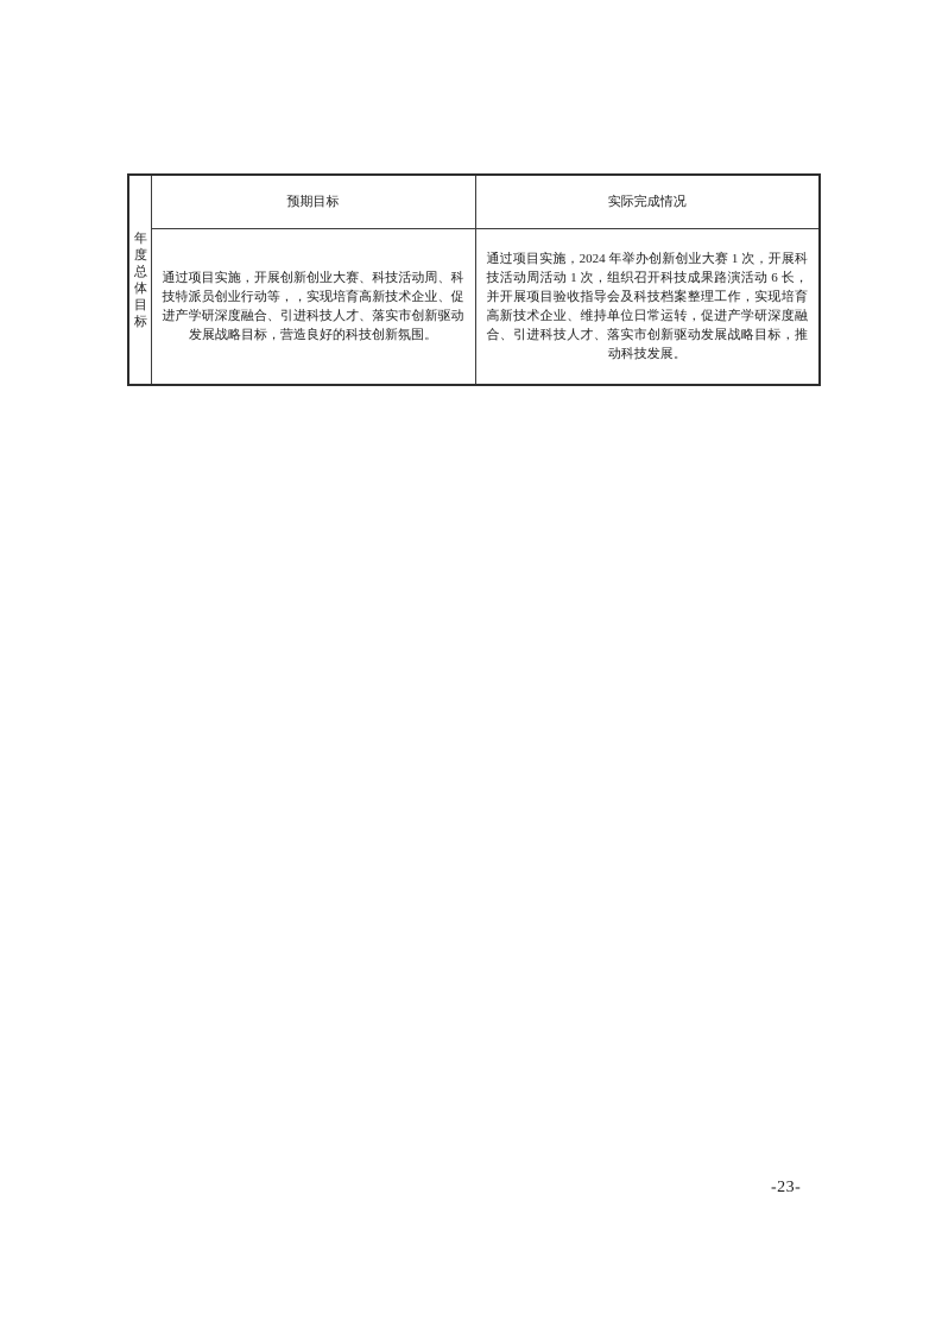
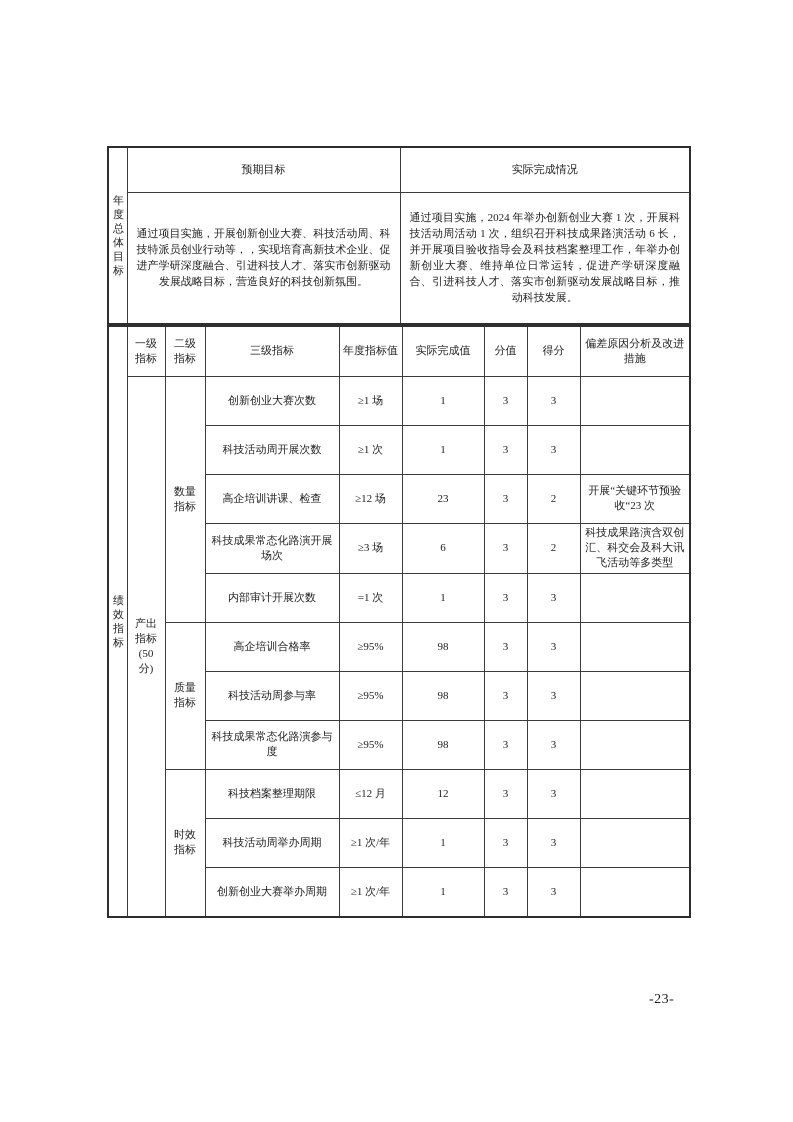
  年度总体目标	预期目标	实际完成情况
- 通过项目实施，开展创新创业大赛、科技活动周、科技特派员创业行动等，，实现培育高新技术企业、促进产学研深度融合、引进科技人才、落实市创新驱动发展战略目标，营造良好的科技创新氛围。	通过项目实施，2024 年举办创新创业大赛 1 次，开展科技活动周活动 1 次，组织召开科技成果路演活动 6 长，并开展项目验收指导会及科技档案整理工作，实现培育高新技术企业、维持单位日常运转，促进产学研深度融合、引进科技人才、落实市创新驱动发展战略目标，推动科技发展。
+ 通过项目实施，开展创新创业大赛、科技活动周、科技特派员创业行动等，，实现培育高新技术企业、促进产学研深度融合、引进科技人才、落实市创新驱动发展战略目标，营造良好的科技创新氛围。	通过项目实施，2024 年举办创新创业大赛 1 次，开展科技活动周活动 1 次，组织召开科技成果路演活动 6 长，并开展项目验收指导会及科技档案整理工作，年举办创新创业大赛、维持单位日常运转，促进产学研深度融合、引进科技人才、落实市创新驱动发展战略目标，推动科技发展。
+ 绩效指标	一级指标	二级指标	三级指标	年度指标值	实际完成值	分值	得分	偏差原因分析及改进措施
+ 产出指标(50分)	数量指标	创新创业大赛次数	≥1 场	1	3	3
+ 科技活动周开展次数	≥1 次	1	3	3
+ 高企培训讲课、检查	≥12 场	23	3	2	开展“关键环节预验收“23 次
+ 科技成果常态化路演开展场次	≥3 场	6	3	2	科技成果路演含双创汇、科交会及科大讯飞活动等多类型
+ 内部审计开展次数	=1 次	1	3	3
+ 质量指标	高企培训合格率	≥95%	98	3	3
+ 科技活动周参与率	≥95%	98	3	3
+ 科技成果常态化路演参与度	≥95%	98	3	3
+ 时效指标	科技档案整理期限	≤12 月	12	3	3
+ 科技活动周举办周期	≥1 次/年	1	3	3
+ 创新创业大赛举办周期	≥1 次/年	1	3	3
  -23-
